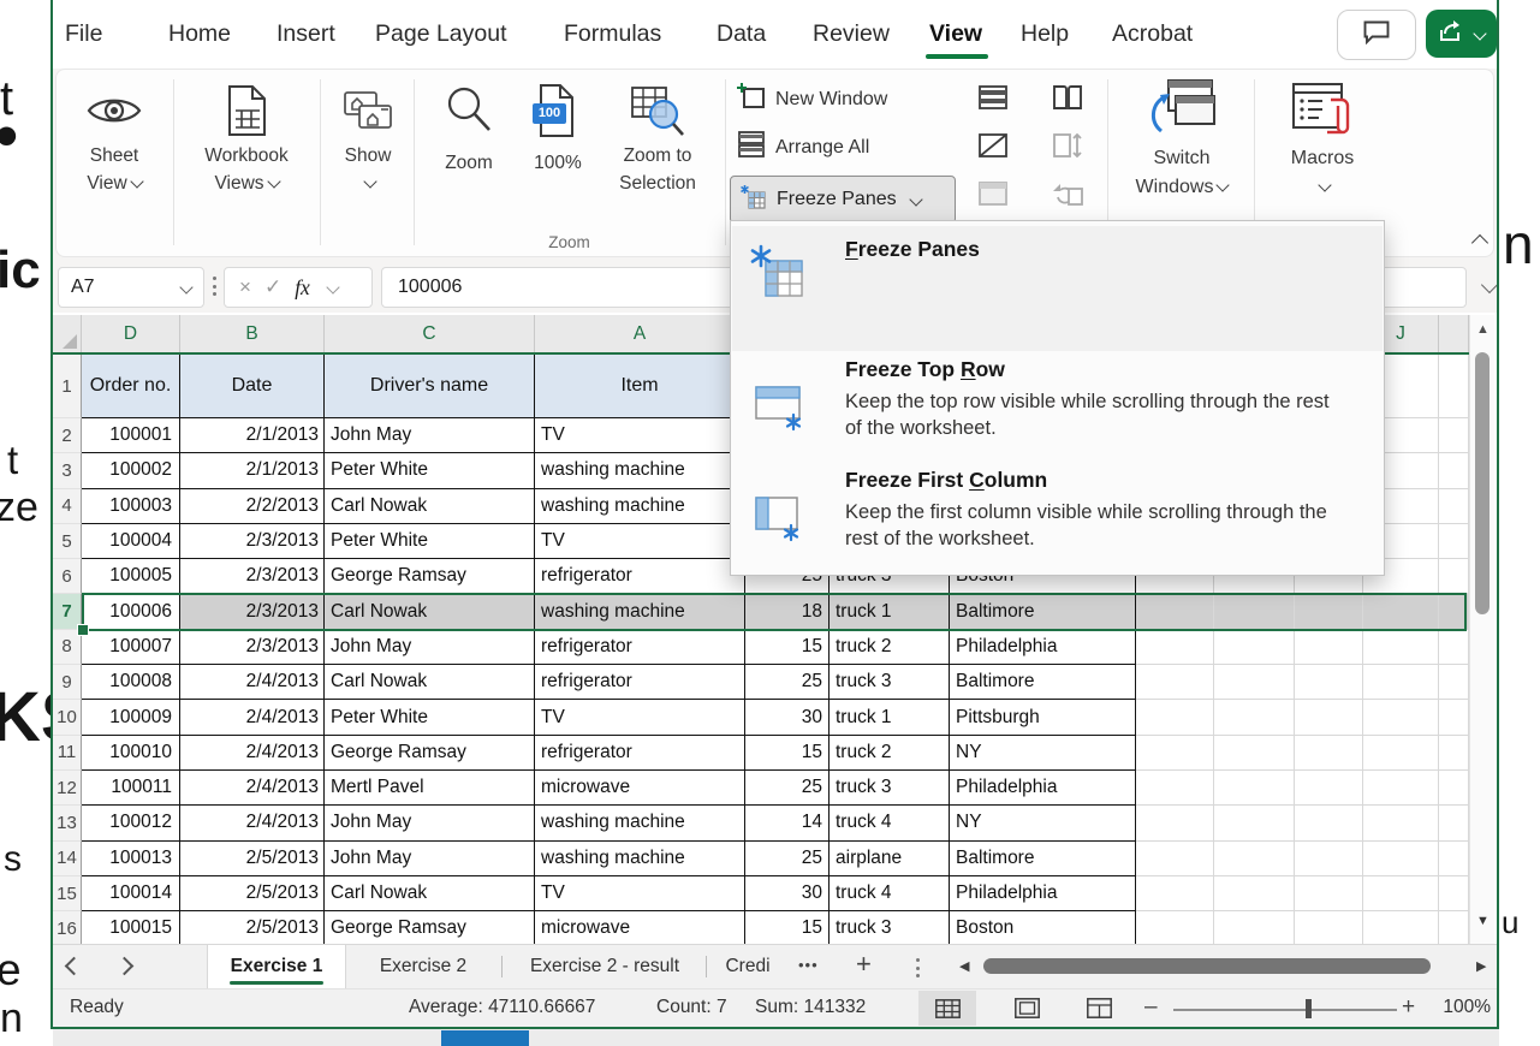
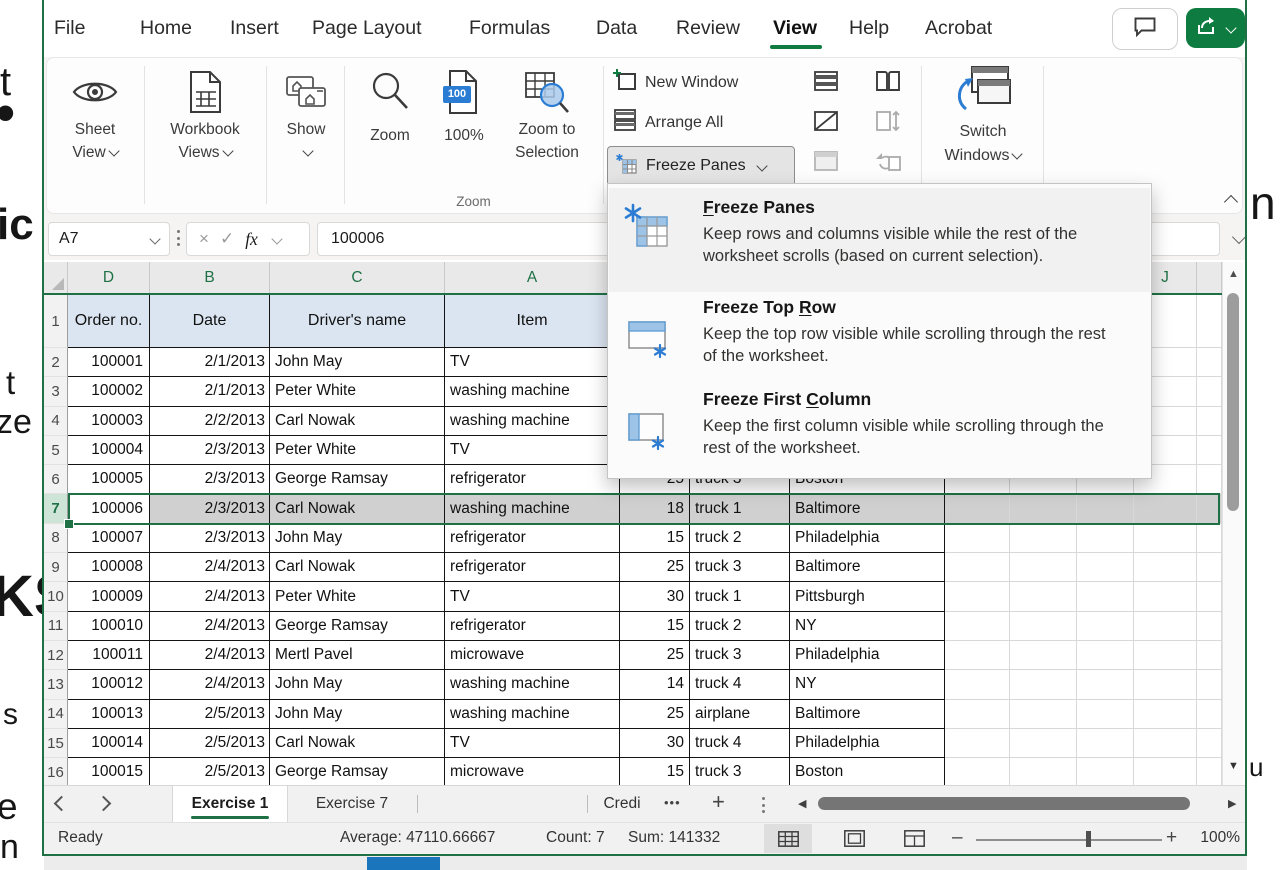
  t
  •
  ic
  t
  ze
  s
  e
  n
  n
  u
  File
  Home
  Insert
  Page Layout
  Formulas
  Data
  Review
  View
  Help
  Acrobat
  Sheet
  View
  Workbook
  Views
  Show
  Zoom
  100
  100%
  Zoom to
  Selection
  Zoom
  New Window
  Arrange All
  Freeze Panes
  Switch
  Windows
- Macros
  A7
  ×
  ✓
  fx
  100006
  D
  B
  C
  A
  J
  1
  Order no.
  Date
  Driver's name
  Item
  2
  100001
  2/1/2013
  John May
  TV
  3
  100002
  2/1/2013
  Peter White
  washing machine
  4
  100003
  2/2/2013
  Carl Nowak
  washing machine
  5
  100004
  2/3/2013
  Peter White
  TV
  6
  100005
  2/3/2013
  George Ramsay
  refrigerator
  7
  100006
  2/3/2013
  Carl Nowak
  washing machine
  18
  truck 1
  Baltimore
  8
  100007
  2/3/2013
  John May
  refrigerator
  15
  truck 2
  Philadelphia
  9
  100008
  2/4/2013
  Carl Nowak
  refrigerator
  25
  truck 3
  Baltimore
  10
  100009
  2/4/2013
  Peter White
  TV
  30
  truck 1
  Pittsburgh
  11
  100010
  2/4/2013
  George Ramsay
  refrigerator
  15
  truck 2
  NY
  12
  100011
  2/4/2013
  Mertl Pavel
  microwave
  25
  truck 3
  Philadelphia
  13
  100012
  2/4/2013
  John May
  washing machine
  14
  truck 4
  NY
  14
  100013
  2/5/2013
  John May
  washing machine
  25
  airplane
  Baltimore
  15
  100014
  2/5/2013
  Carl Nowak
  TV
  30
  truck 4
  Philadelphia
  16
  100015
  2/5/2013
  George Ramsay
  microwave
  15
  truck 3
  Boston
  ▲
  ▼
  Freeze Panes
+ Keep rows and columns visible while the rest of the worksheet scrolls (based on current selection).
  Freeze Top Row
  Keep the top row visible while scrolling through the rest of the worksheet.
  Freeze First Column
  Keep the first column visible while scrolling through the rest of the worksheet.
  Exercise 1
- Exercise 2
+ Exercise 7
- Exercise 2 - result
  Credi
  •••
  +
  ◀
  ▶
  Ready
  Average: 47110.66667
  Count: 7
  Sum: 141332
  –
  +
  100%
